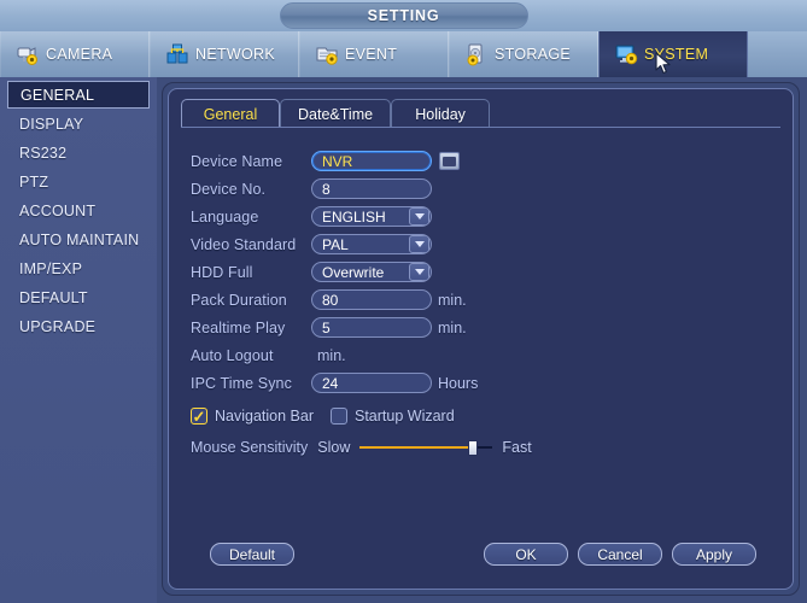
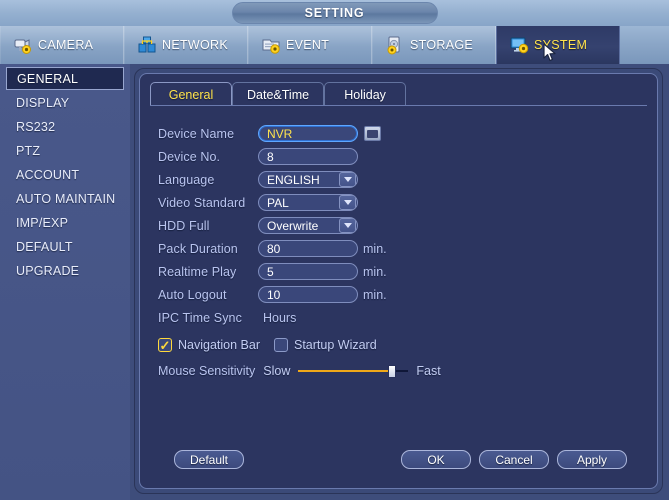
  SETTING
  CAMERA
  NETWORK
  EVENT
  STORAGE
  SYSTEM
  GENERAL
  DISPLAY
  RS232
  PTZ
  ACCOUNT
  AUTO MAINTAIN
  IMP/EXP
  DEFAULT
  UPGRADE
  General
  Date&Time
  Holiday
  Device Name
  NVR
  Device No.
  8
  Language
  ENGLISH
  Video Standard
  PAL
  HDD Full
  Overwrite
  Pack Duration
  80
  min.
  Realtime Play
  5
  min.
  Auto Logout
+ 10
  min.
  IPC Time Sync
- 24
  Hours
  ✓
  Navigation Bar
  Startup Wizard
  Mouse Sensitivity
  Slow
  Fast
  Default
  OK
  Cancel
  Apply
